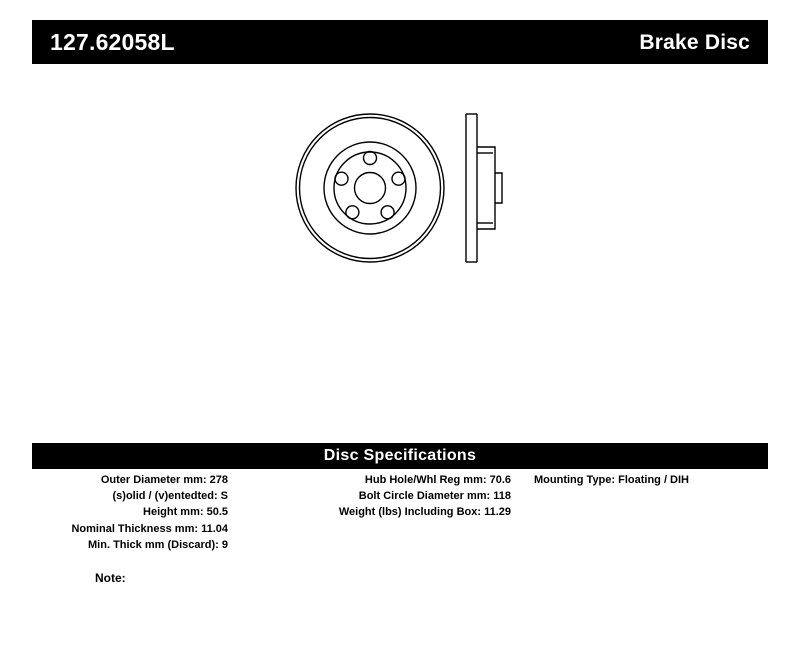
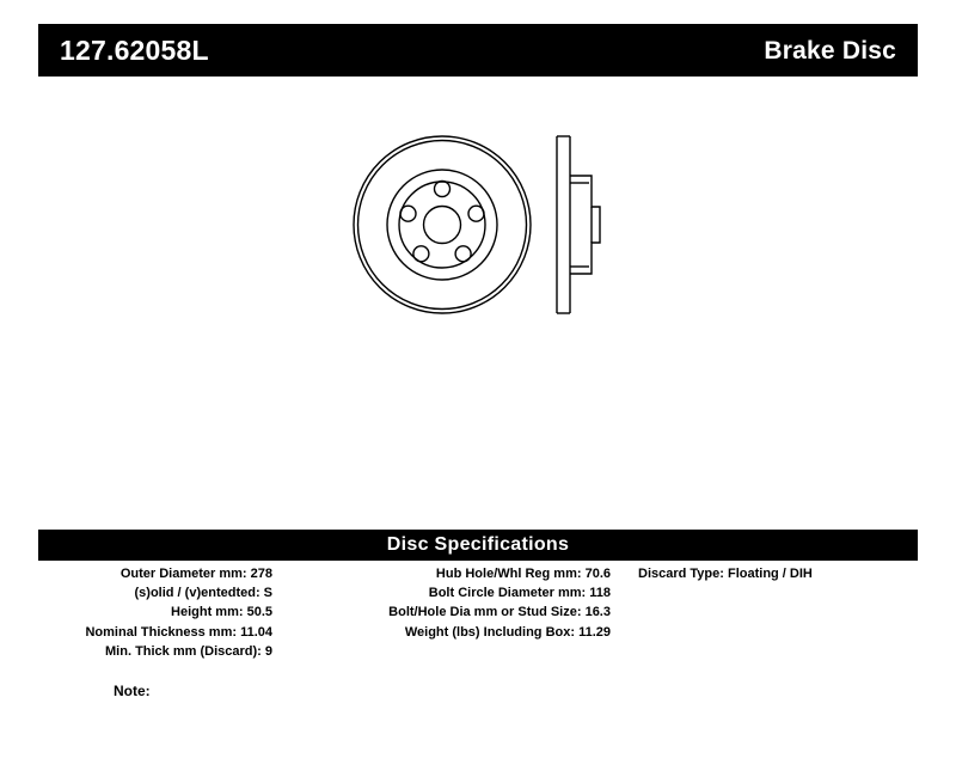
  127.62058L
  Brake Disc
  Disc Specifications
  Outer Diameter mm: 278
  (s)olid / (v)entedted: S
  Height mm: 50.5
  Nominal Thickness mm: 11.04
  Min. Thick mm (Discard): 9
  Hub Hole/Whl Reg mm: 70.6
  Bolt Circle Diameter mm: 118
+ Bolt/Hole Dia mm or Stud Size: 16.3
  Weight (lbs) Including Box: 11.29
- Mounting Type: Floating / DIH
+ Discard Type: Floating / DIH
  Note:
